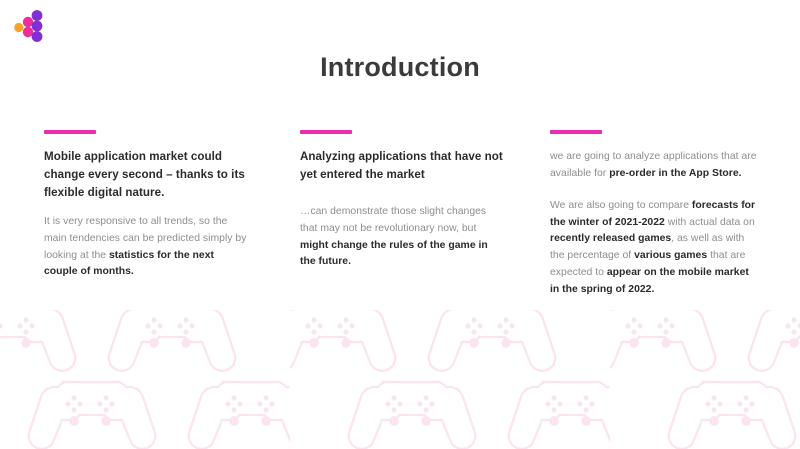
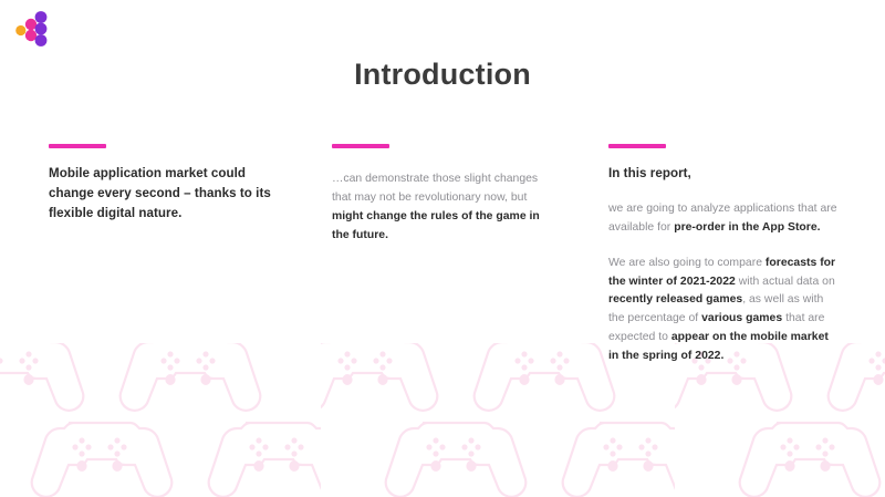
  Introduction
  Mobile application market could change every second – thanks to its flexible digital nature.
- It is very responsive to all trends, so the main tendencies can be predicted simply by looking at the statistics for the next couple of months.
- Analyzing applications that have not yet entered the market
  …can demonstrate those slight changes that may not be revolutionary now, but might change the rules of the game in the future.
+ In this report,
  we are going to analyze applications that are available for pre-order in the App Store.
  We are also going to compare forecasts for the winter of 2021-2022 with actual data on recently released games, as well as with the percentage of various games that are expected to appear on the mobile market in the spring of 2022.
